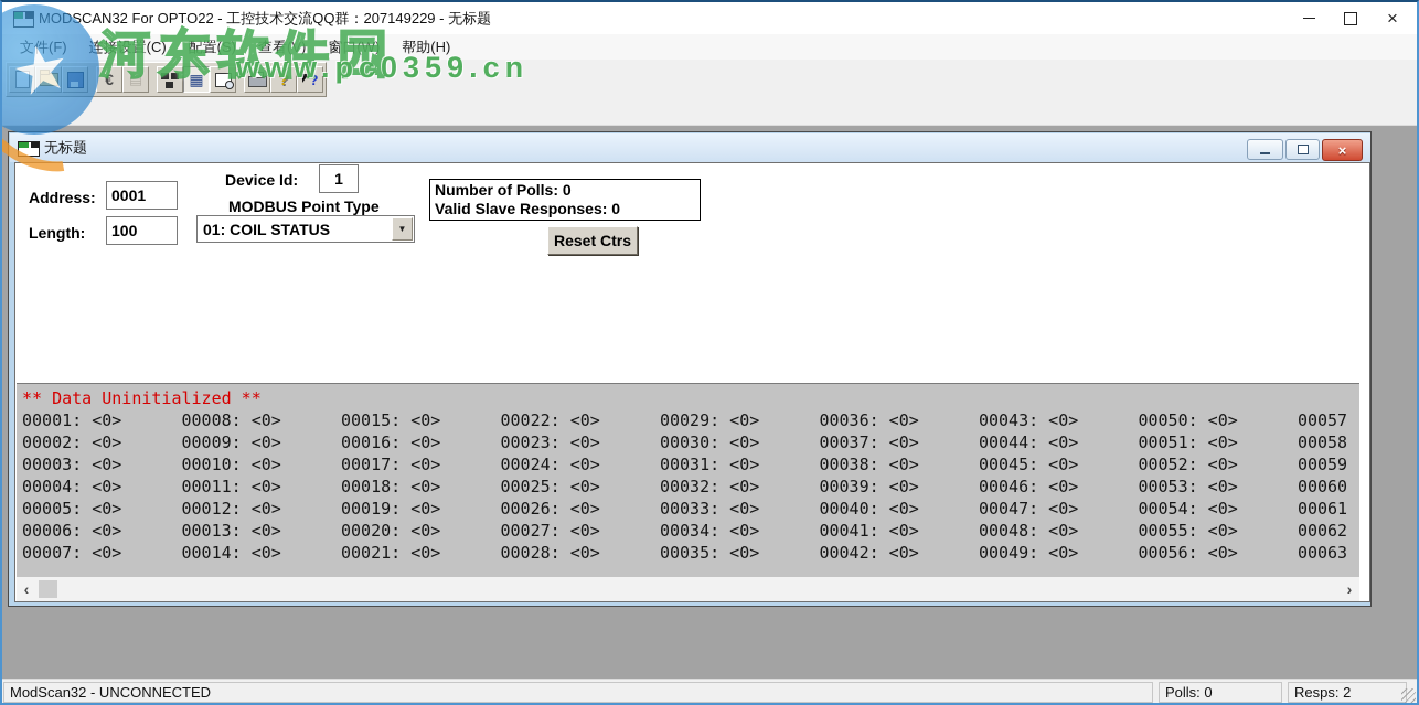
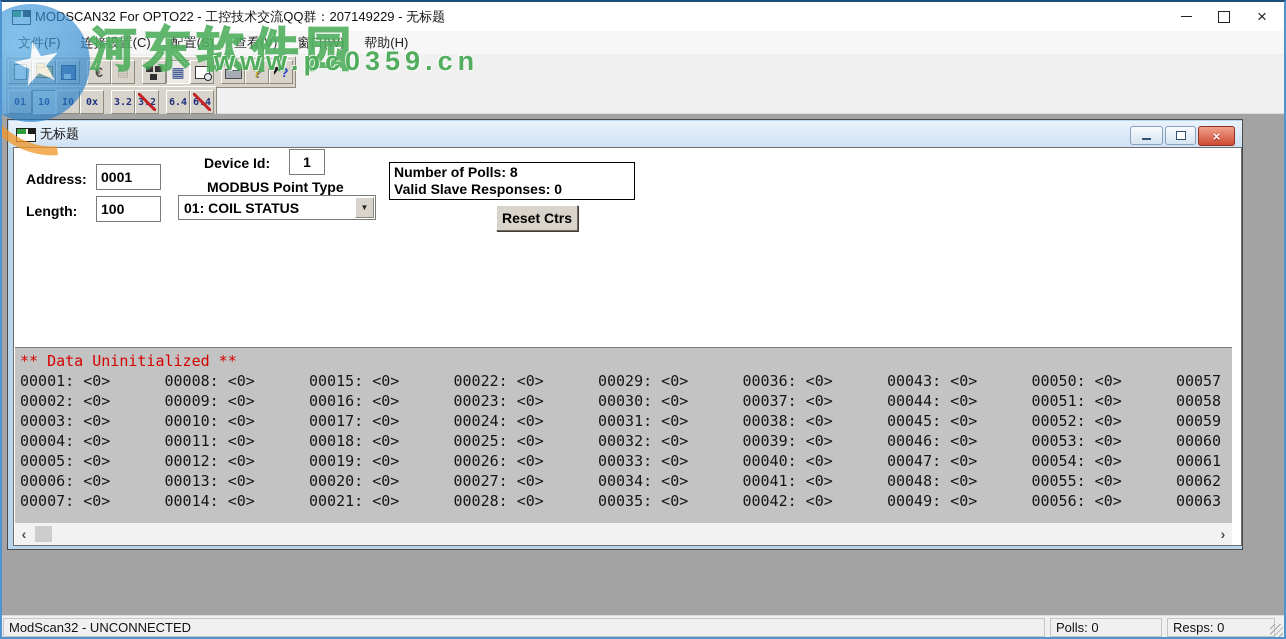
  MODSCAN32 For OPTO22 - 工控技术交流QQ群：207149229 - 无标题
  ×
  文件(F)
  连接设置(C)
  配置(S)
  查看(V)
  窗口(W)
  帮助(H)
  €
  ▤
  ▦
  ?
  ?
+ 01
+ 10
+ I0
+ 0x
+ 3.2
+ 6.4
  无标题
  ×
  Address:
  0001
  Length:
  100
  Device Id:
  1
  MODBUS Point Type
  01: COIL STATUS
  ▼
- Number of Polls: 0
+ Number of Polls: 8
  Valid Slave Responses: 0
  Reset Ctrs
  ** Data Uninitialized **
  00001: <0> 00008: <0> 00015: <0> 00022: <0> 00029: <0> 00036: <0> 00043: <0> 00050: <0> 00057
  00002: <0> 00009: <0> 00016: <0> 00023: <0> 00030: <0> 00037: <0> 00044: <0> 00051: <0> 00058
  00003: <0> 00010: <0> 00017: <0> 00024: <0> 00031: <0> 00038: <0> 00045: <0> 00052: <0> 00059
  00004: <0> 00011: <0> 00018: <0> 00025: <0> 00032: <0> 00039: <0> 00046: <0> 00053: <0> 00060
  00005: <0> 00012: <0> 00019: <0> 00026: <0> 00033: <0> 00040: <0> 00047: <0> 00054: <0> 00061
  00006: <0> 00013: <0> 00020: <0> 00027: <0> 00034: <0> 00041: <0> 00048: <0> 00055: <0> 00062
  00007: <0> 00014: <0> 00021: <0> 00028: <0> 00035: <0> 00042: <0> 00049: <0> 00056: <0> 00063
  ‹
  ›
  ModScan32 - UNCONNECTED
  Polls: 0
- Resps: 2
+ Resps: 0
  河东软件园
  www.pc0359.cn
